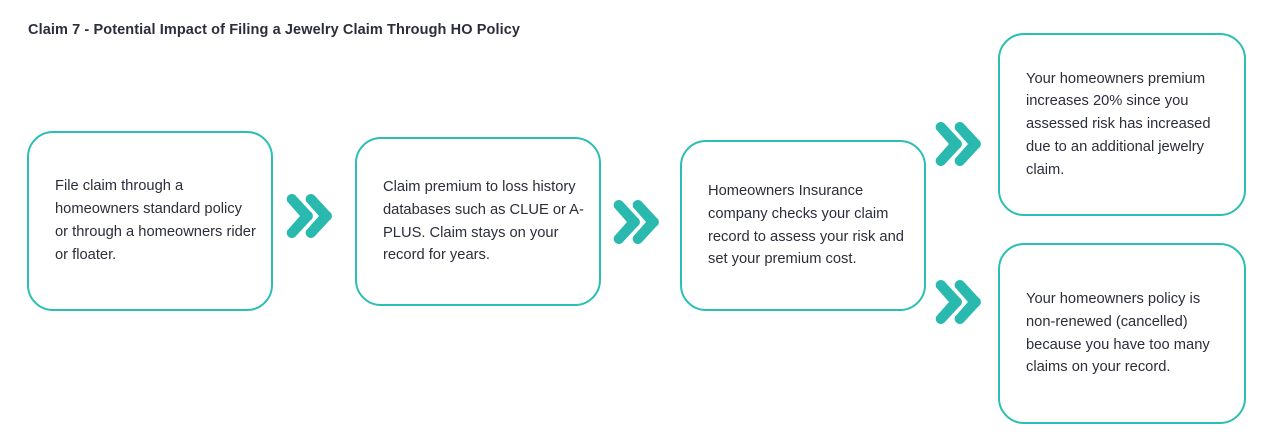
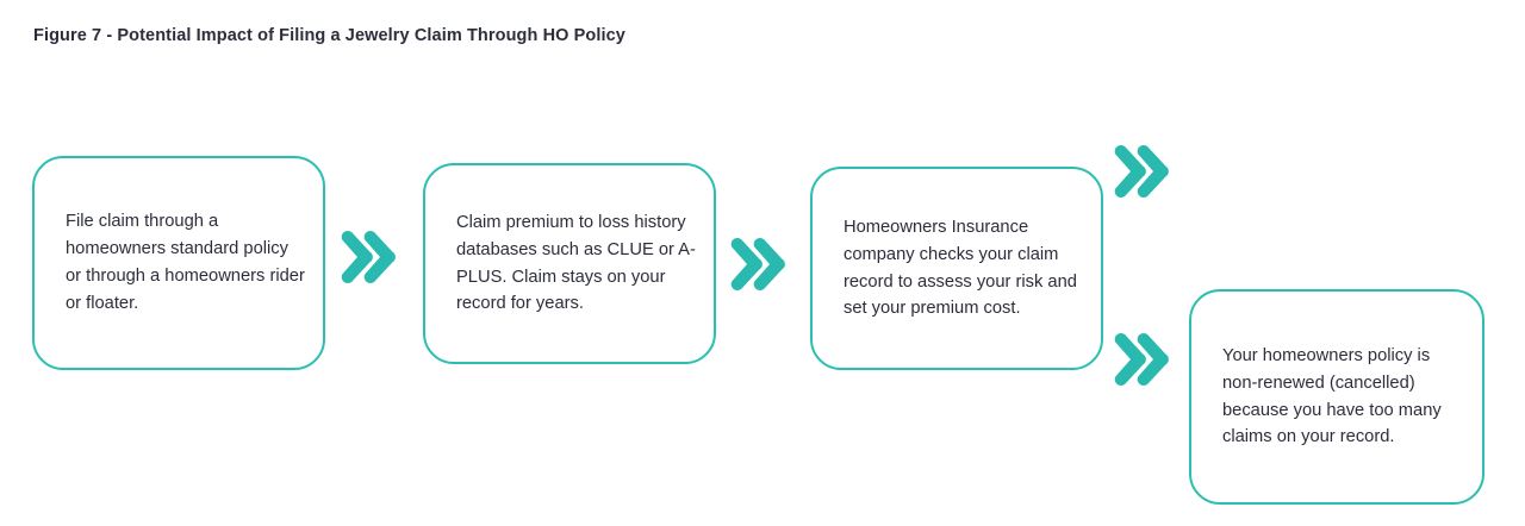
- Claim 7 - Potential Impact of Filing a Jewelry Claim Through HO Policy
+ Figure 7 - Potential Impact of Filing a Jewelry Claim Through HO Policy
  File claim through a homeowners standard policy or through a homeowners rider or floater.
  Claim premium to loss history databases such as CLUE or A-PLUS. Claim stays on your record for years.
  Homeowners Insurance company checks your claim record to assess your risk and set your premium cost.
- Your homeowners premium increases 20% since you assessed risk has increased due to an additional jewelry claim.
  Your homeowners policy is non-renewed (cancelled) because you have too many claims on your record.
